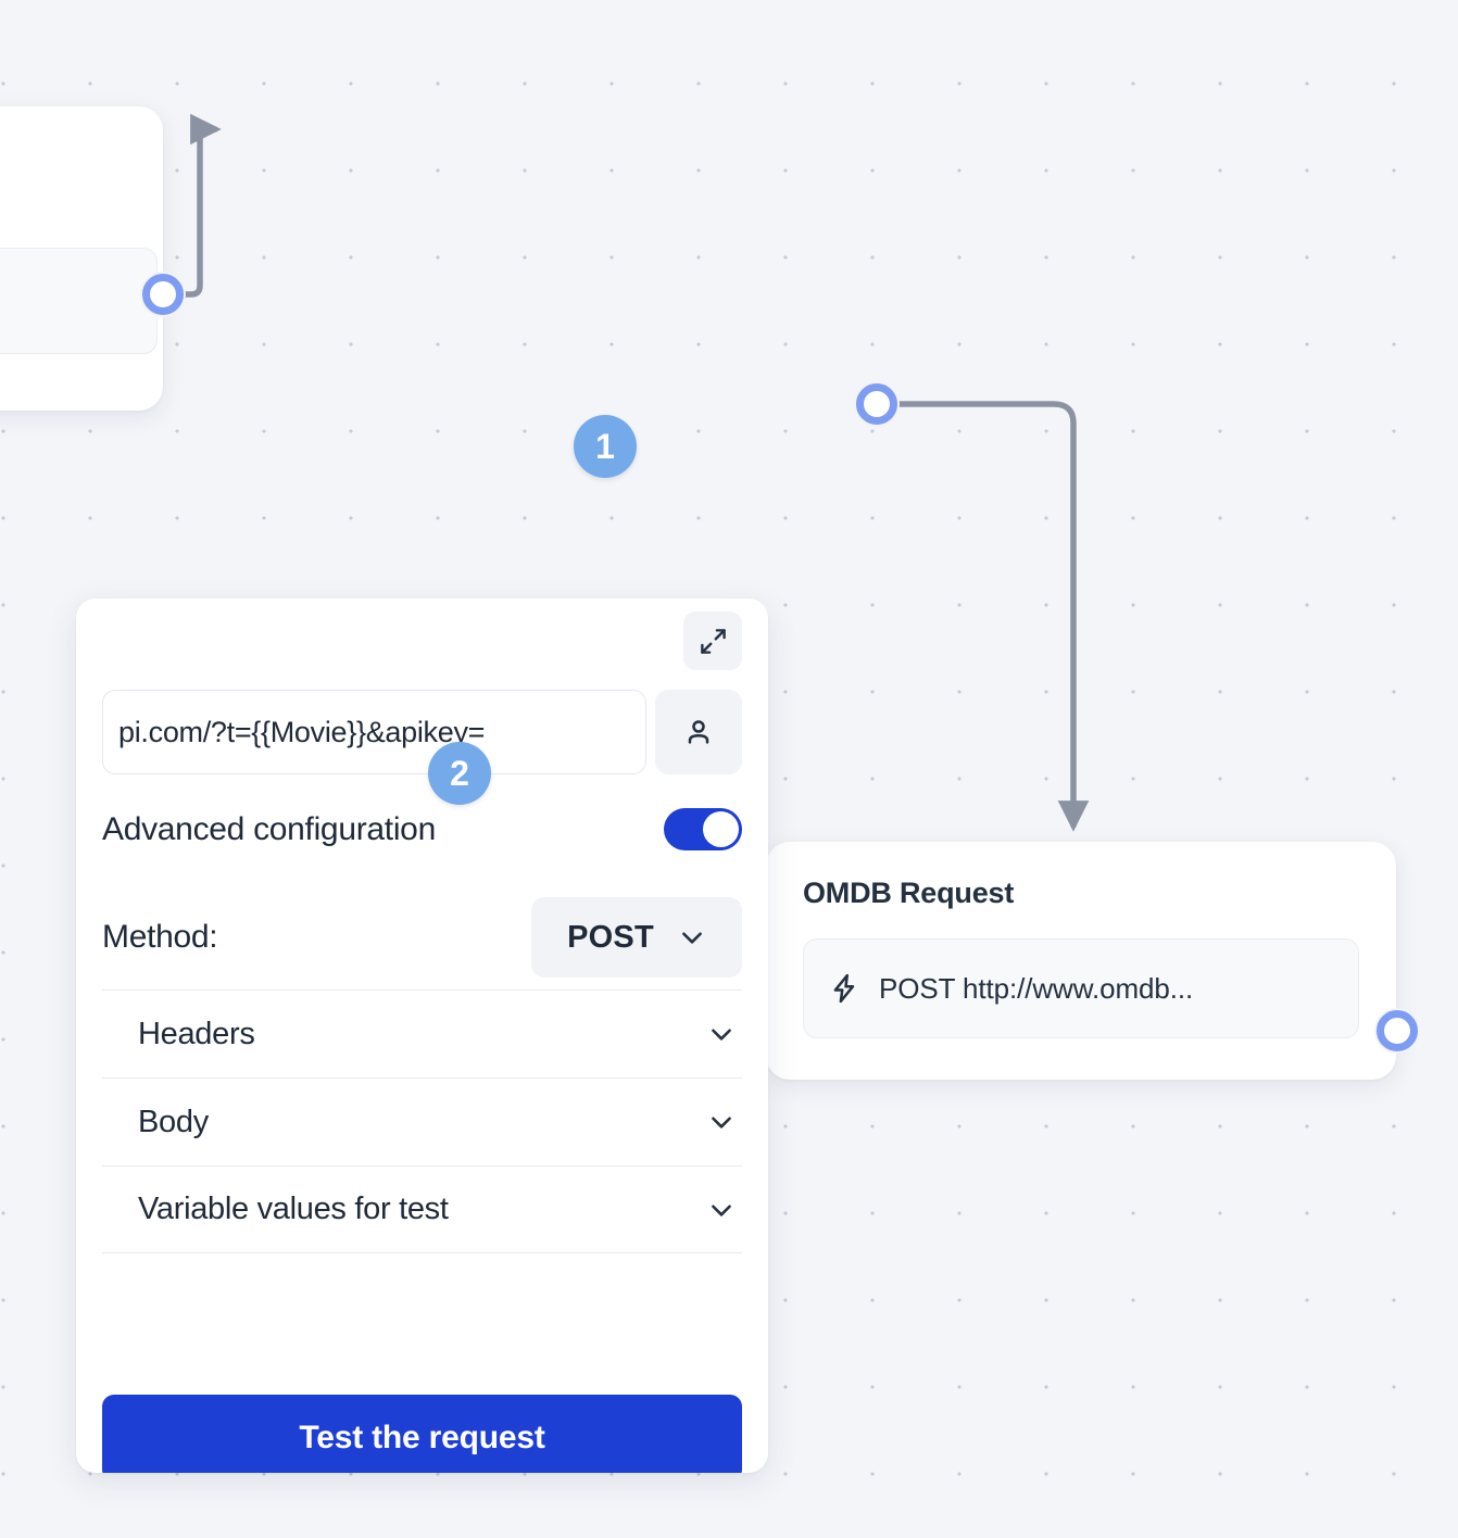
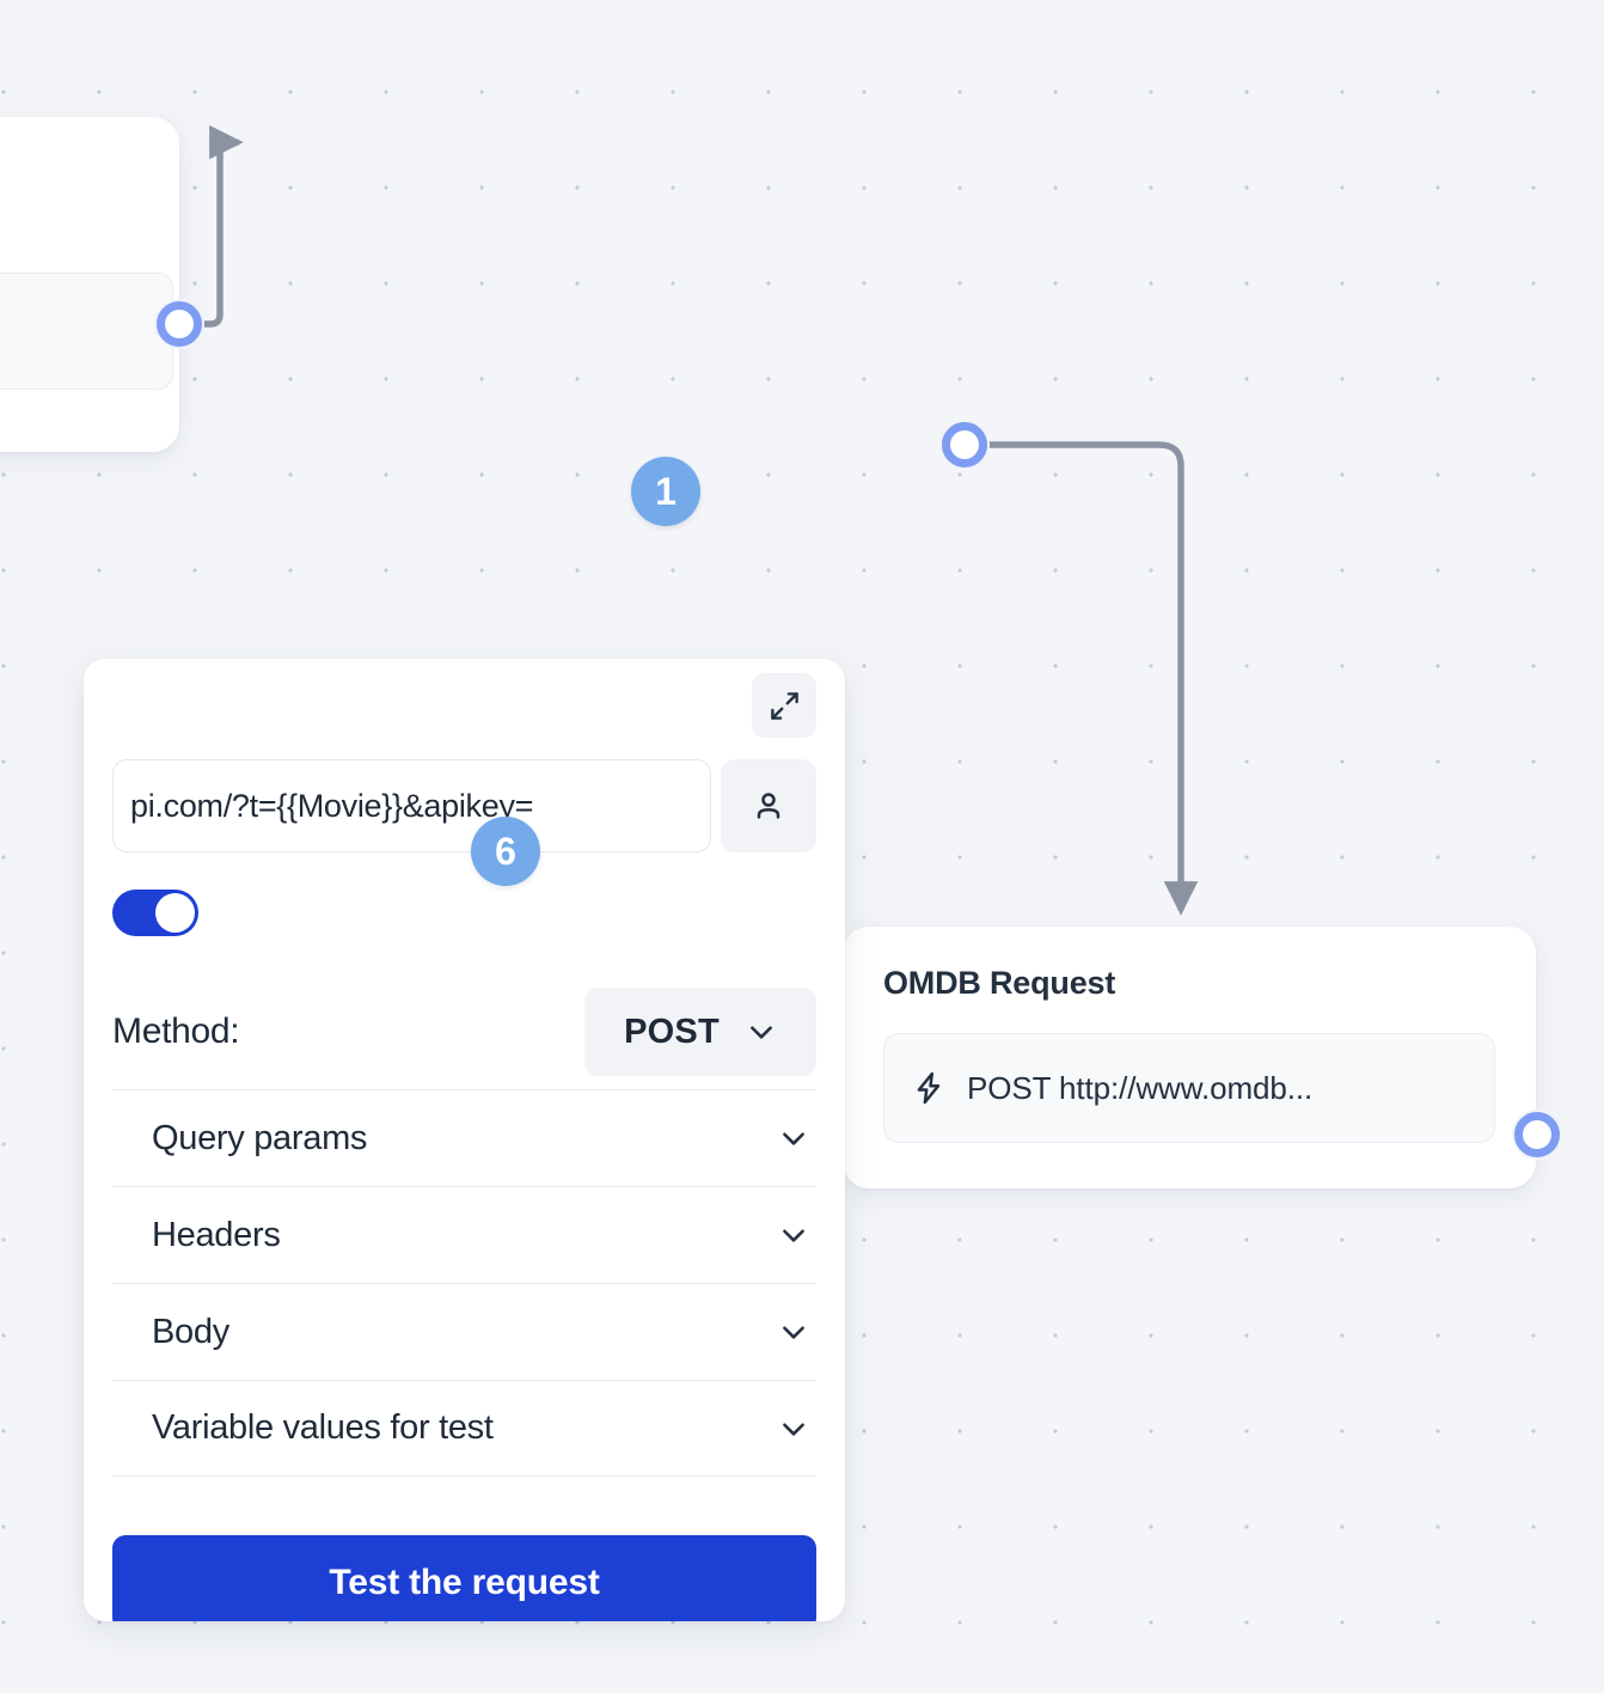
  OMDB Request
  POST http://www.omdb...
  pi.com/?t={{Movie}}&apikey=
- Advanced configuration
  Method:
  POST
+ Query params
  Headers
  Body
  Variable values for test
  Test the request
  1
- 2
+ 6
